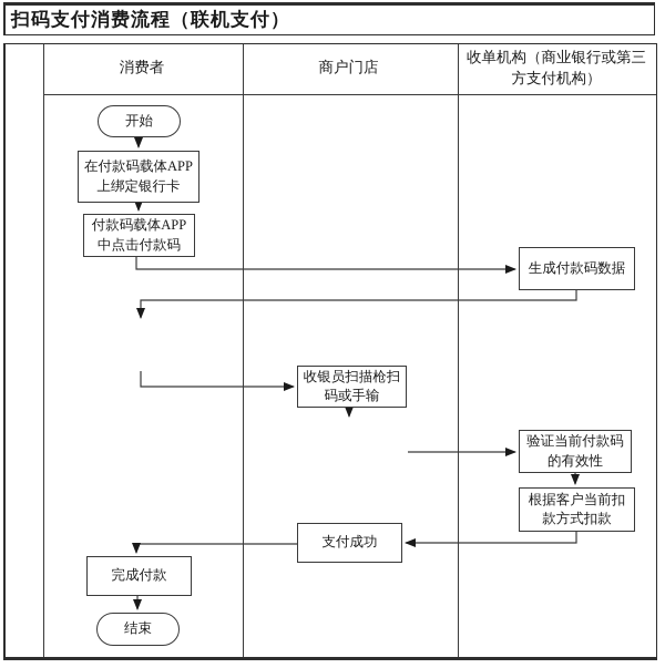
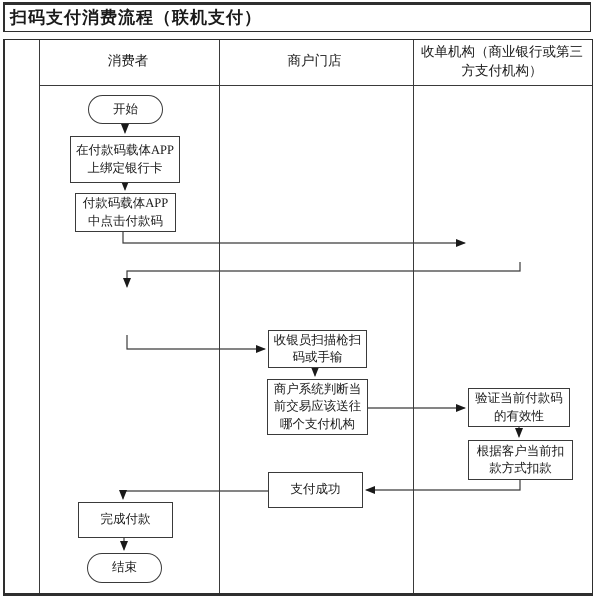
  扫码支付消费流程（联机支付）
  消费者
  商户门店
  收单机构（商业银行或第三方支付机构）
  开始
  在付款码载体APP上绑定银行卡
  付款码载体APP中点击付款码
- 生成付款码数据
  收银员扫描枪扫码或手输
+ 商户系统判断当前交易应该送往哪个支付机构
  验证当前付款码的有效性
  根据客户当前扣款方式扣款
  支付成功
  完成付款
  结束
